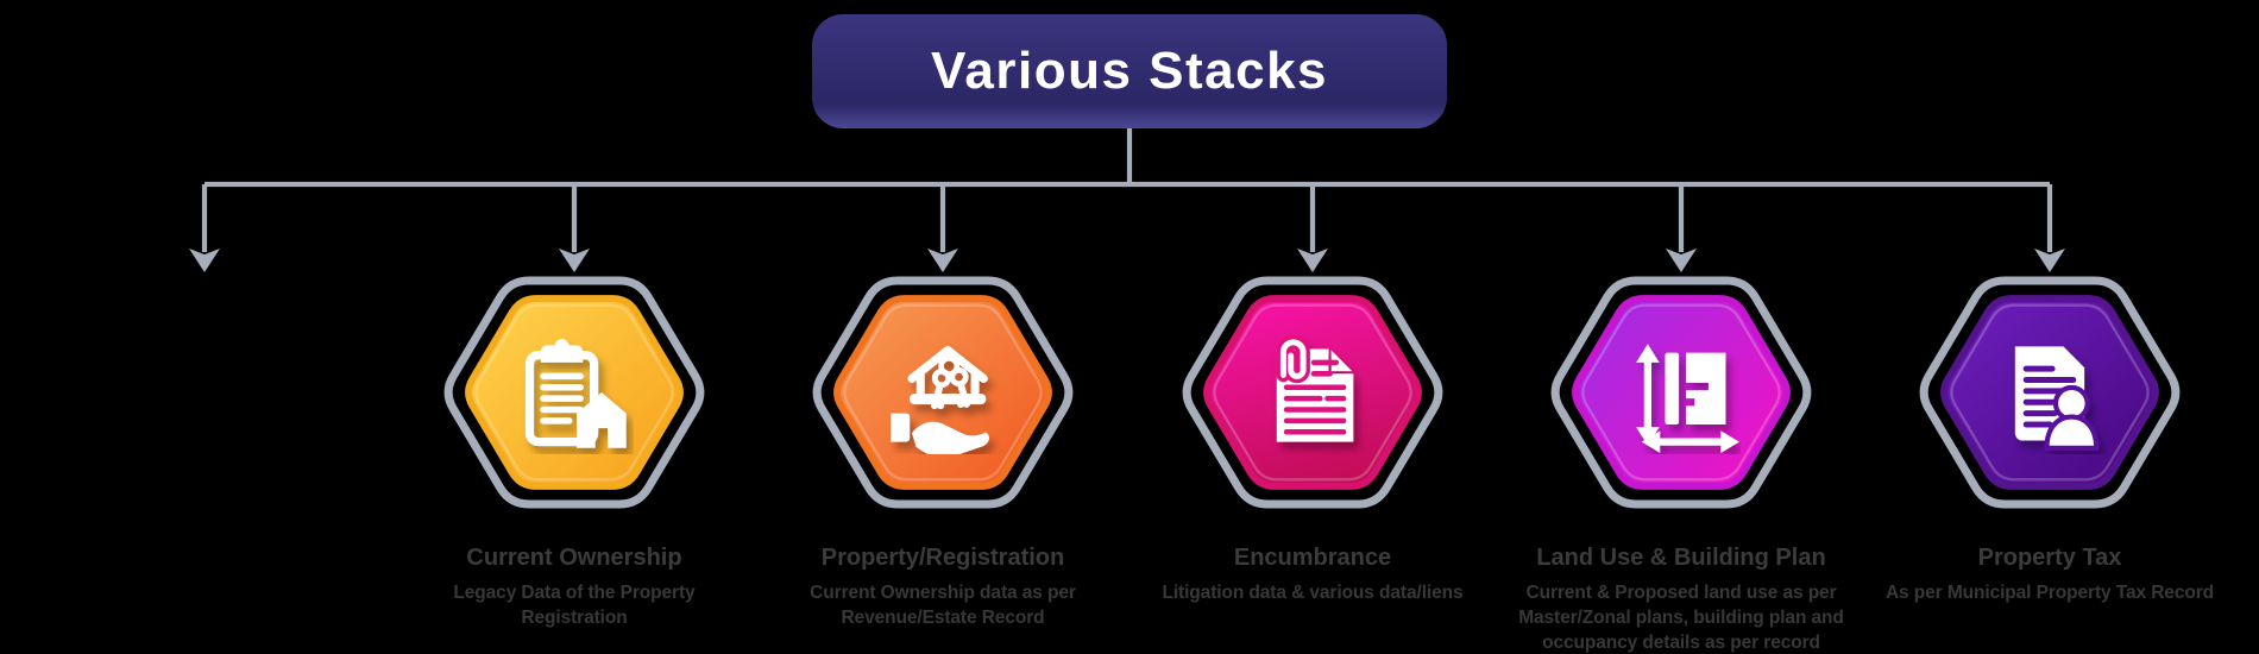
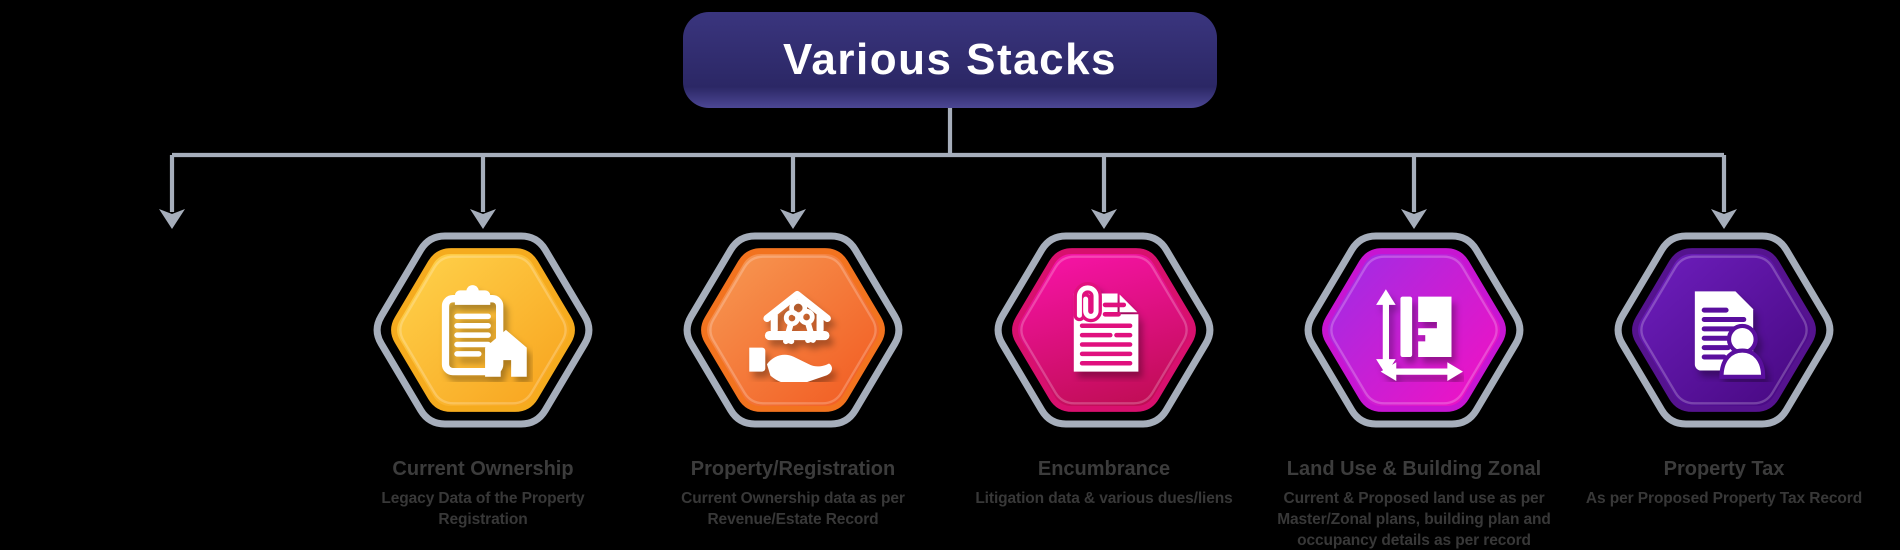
  Various Stacks
  Current Ownership
  Legacy Data of the Property
  Registration
  Property/Registration
  Current Ownership data as per
  Revenue/Estate Record
  Encumbrance
- Litigation data & various data/liens
+ Litigation data & various dues/liens
- Land Use & Building Plan
+ Land Use & Building Zonal
  Current & Proposed land use as per
  Master/Zonal plans, building plan and
  occupancy details as per record
  Property Tax
- As per Municipal Property Tax Record
+ As per Proposed Property Tax Record
